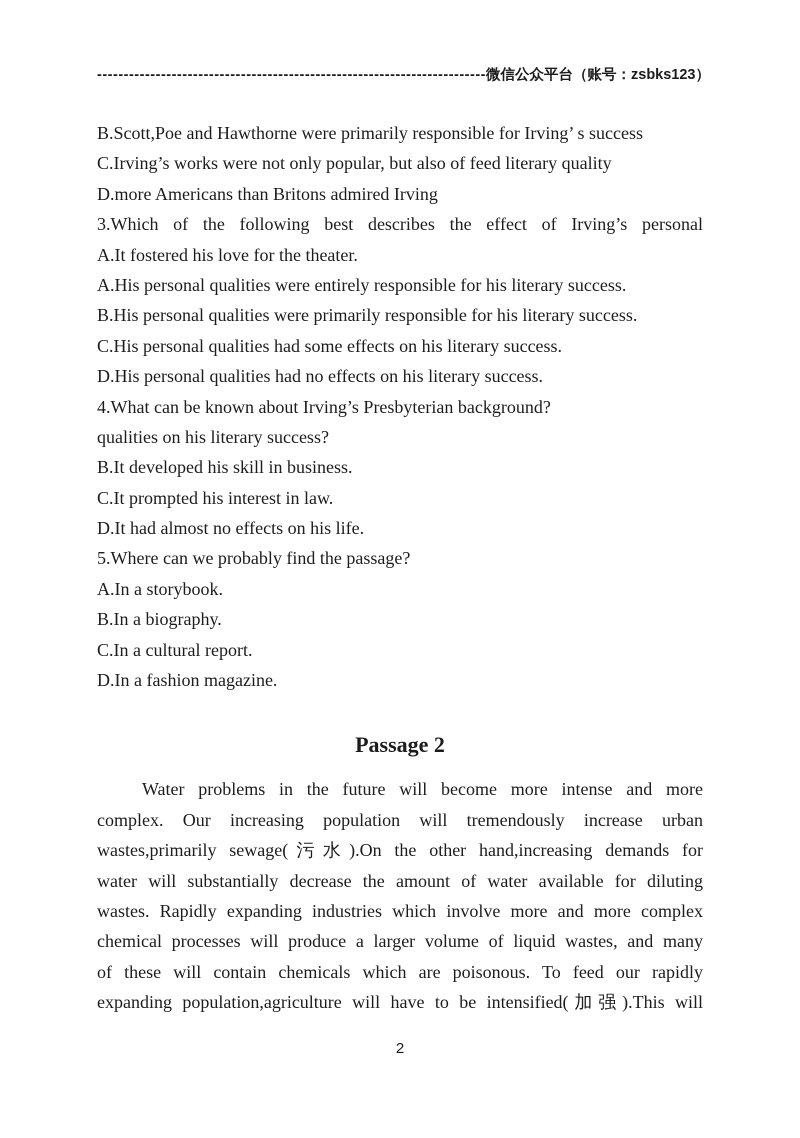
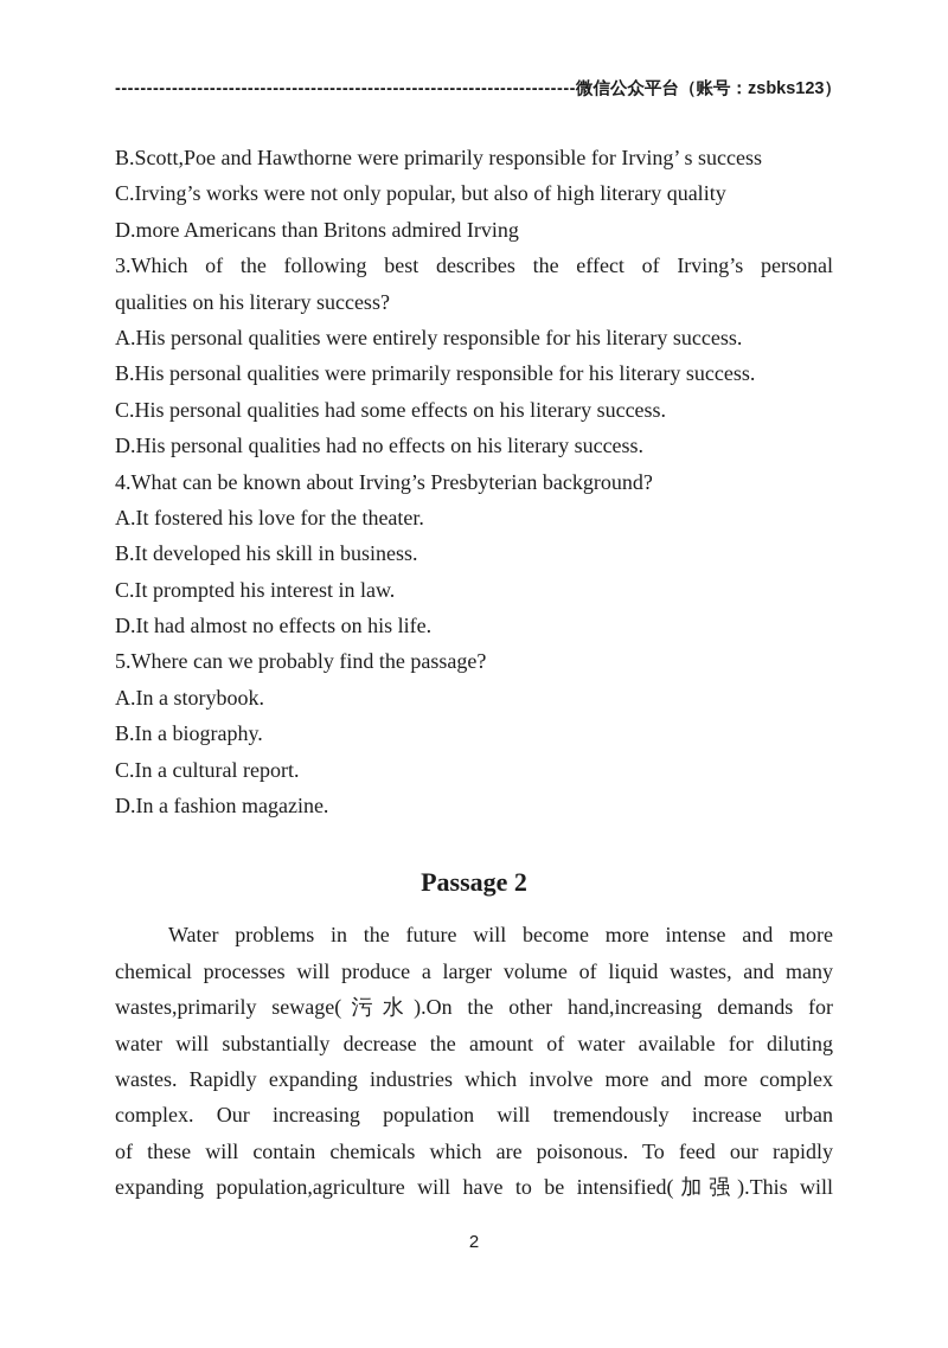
  微信公众平台（账号：zsbks123）
  B.Scott,Poe and Hawthorne were primarily responsible for Irving’ s success
- C.Irving’s works were not only popular, but also of feed literary quality
+ C.Irving’s works were not only popular, but also of high literary quality
  D.more Americans than Britons admired Irving
  3.Which of the following best describes the effect of Irving’s personal
- A.It fostered his love for the theater.
+ qualities on his literary success?
  A.His personal qualities were entirely responsible for his literary success.
  B.His personal qualities were primarily responsible for his literary success.
  C.His personal qualities had some effects on his literary success.
  D.His personal qualities had no effects on his literary success.
  4.What can be known about Irving’s Presbyterian background?
- qualities on his literary success?
+ A.It fostered his love for the theater.
  B.It developed his skill in business.
  C.It prompted his interest in law.
  D.It had almost no effects on his life.
  5.Where can we probably find the passage?
  A.In a storybook.
  B.In a biography.
  C.In a cultural report.
  D.In a fashion magazine.
  Passage 2
  Water problems in the future will become more intense and more
- complex. Our increasing population will tremendously increase urban
+ chemical processes will produce a larger volume of liquid wastes, and many
  wastes,primarily sewage(污水).On the other hand,increasing demands for
  water will substantially decrease the amount of water available for diluting
  wastes. Rapidly expanding industries which involve more and more complex
- chemical processes will produce a larger volume of liquid wastes, and many
+ complex. Our increasing population will tremendously increase urban
  of these will contain chemicals which are poisonous. To feed our rapidly
  expanding population,agriculture will have to be intensified(加强).This will
  2
